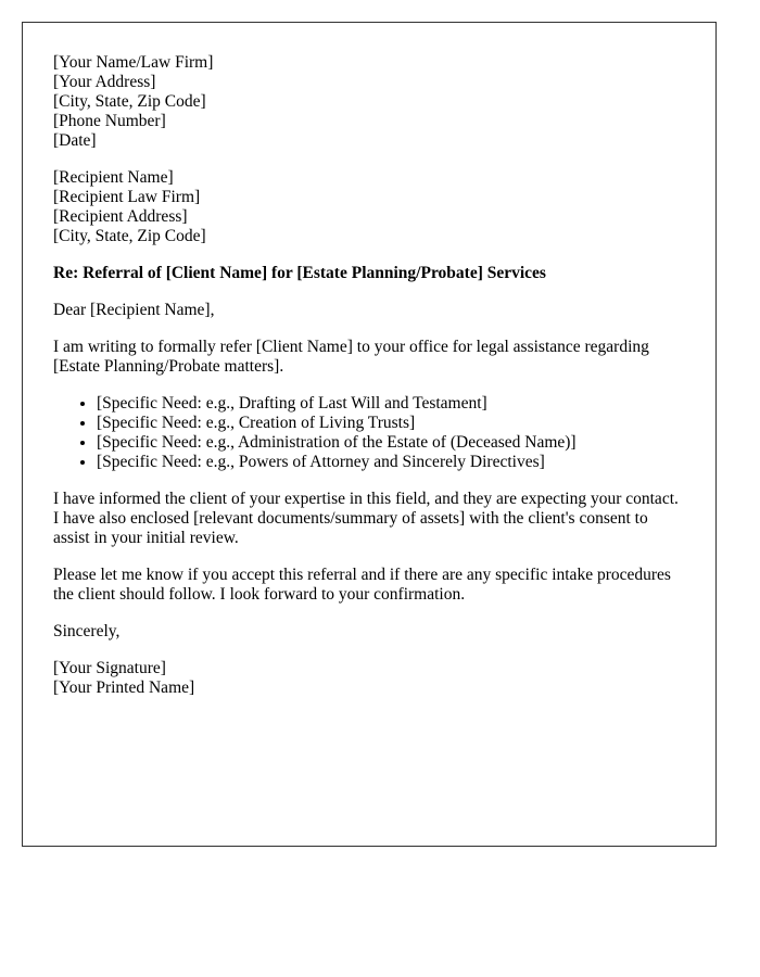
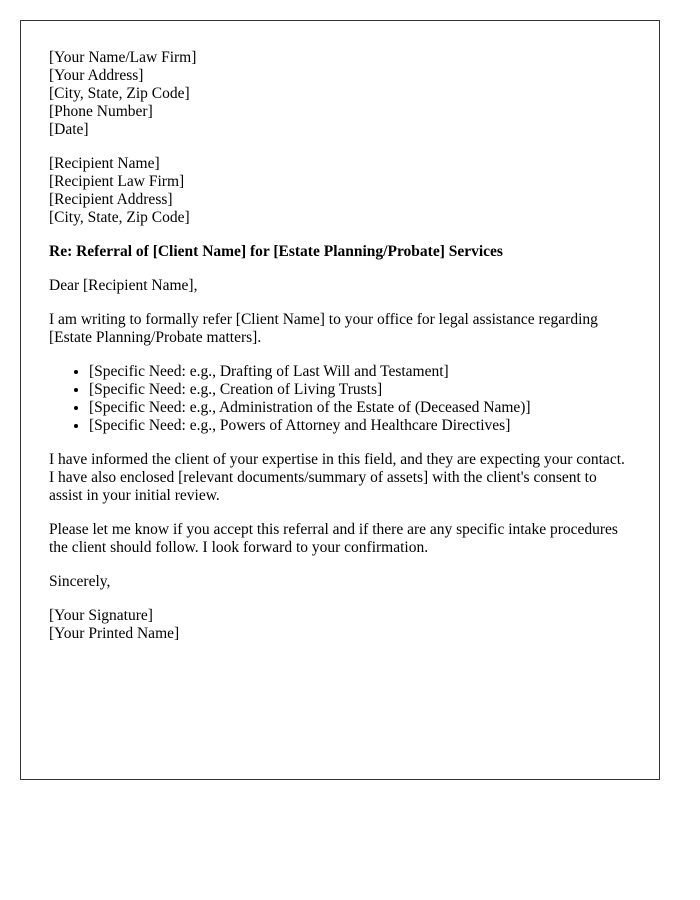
  [Your Name/Law Firm]
  [Your Address]
  [City, State, Zip Code]
  [Phone Number]
  [Date]
  [Recipient Name]
  [Recipient Law Firm]
  [Recipient Address]
  [City, State, Zip Code]
  Re: Referral of [Client Name] for [Estate Planning/Probate] Services
  Dear [Recipient Name],
  I am writing to formally refer [Client Name] to your office for legal assistance regarding [Estate Planning/Probate matters].
  [Specific Need: e.g., Drafting of Last Will and Testament]
  [Specific Need: e.g., Creation of Living Trusts]
  [Specific Need: e.g., Administration of the Estate of (Deceased Name)]
- [Specific Need: e.g., Powers of Attorney and Sincerely Directives]
+ [Specific Need: e.g., Powers of Attorney and Healthcare Directives]
  I have informed the client of your expertise in this field, and they are expecting your contact. I have also enclosed [relevant documents/summary of assets] with the client's consent to assist in your initial review.
  Please let me know if you accept this referral and if there are any specific intake procedures the client should follow. I look forward to your confirmation.
  Sincerely,
  [Your Signature]
  [Your Printed Name]
